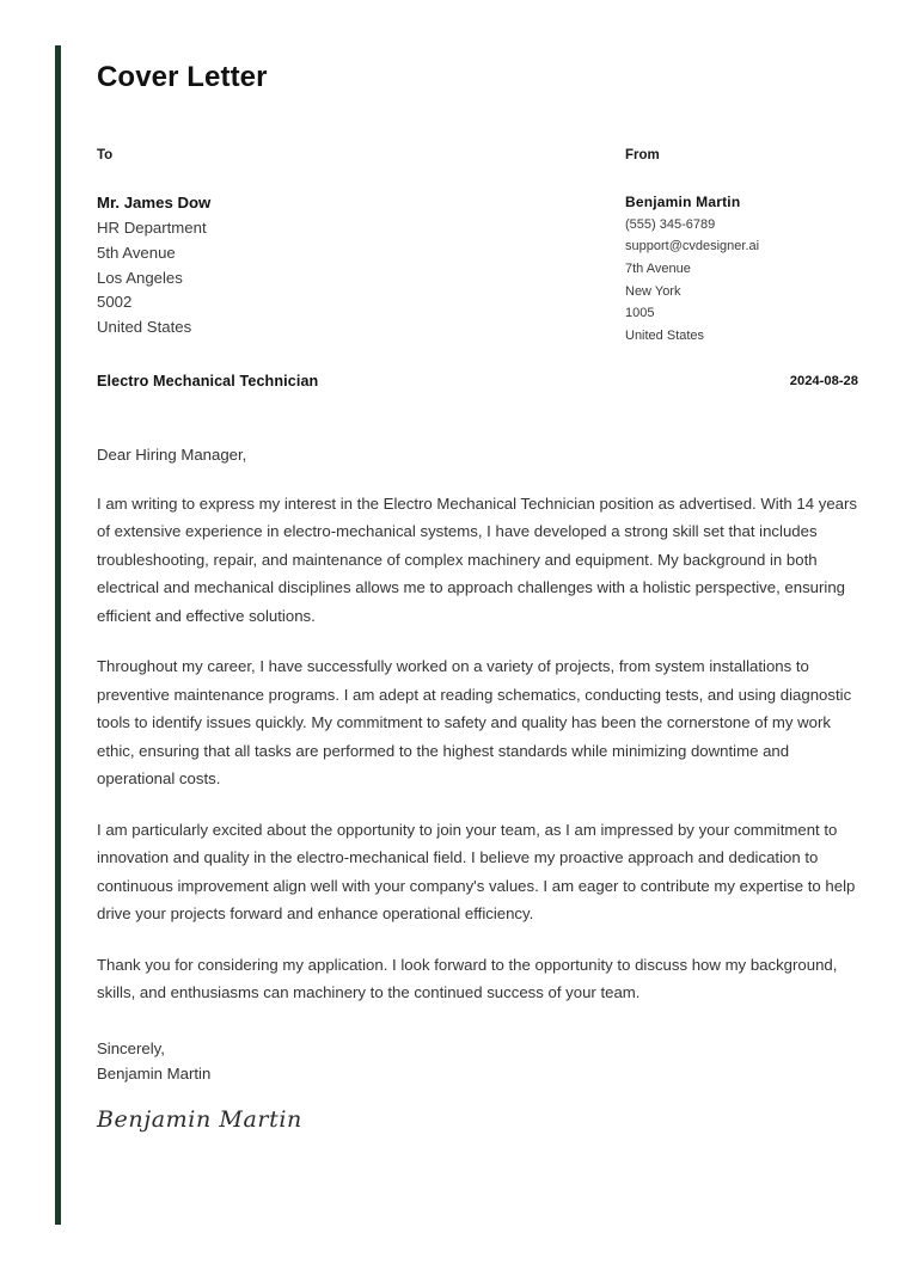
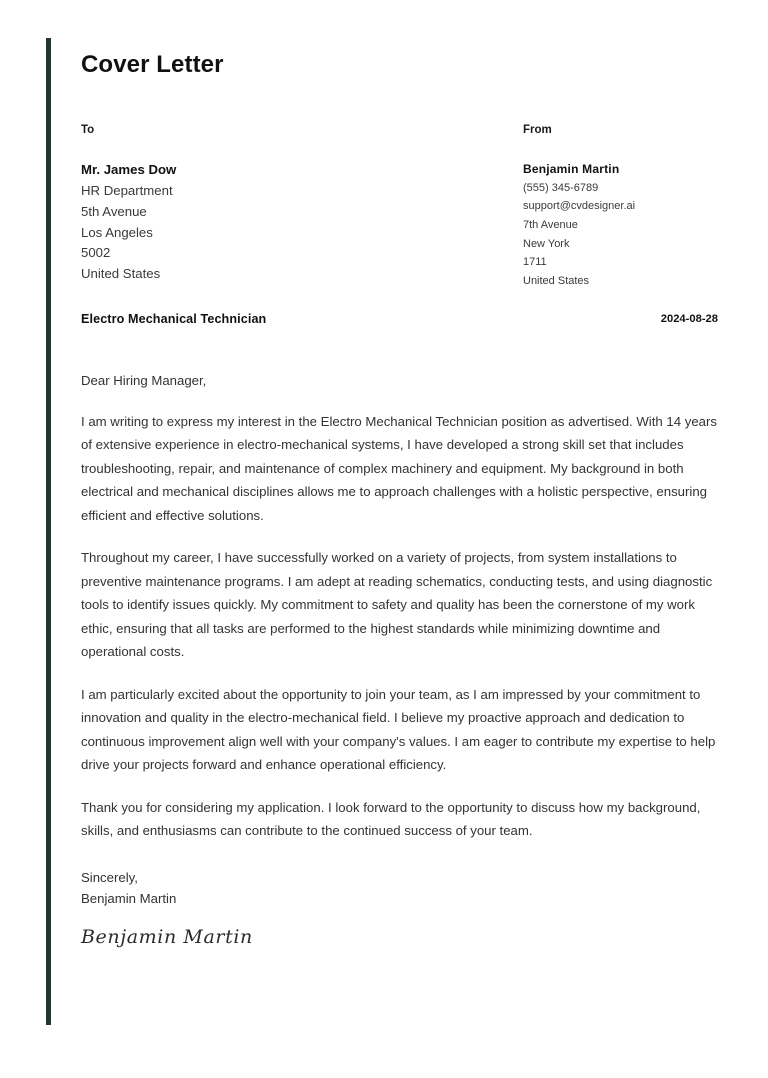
  Cover Letter
  To
  Mr. James Dow
  HR Department
  5th Avenue
  Los Angeles
  5002
  United States
  From
  Benjamin Martin
  (555) 345-6789
  support@cvdesigner.ai
  7th Avenue
  New York
- 1005
+ 1711
  United States
  Electro Mechanical Technician
  2024-08-28
  Dear Hiring Manager,
  I am writing to express my interest in the Electro Mechanical Technician position as advertised. With 14 years of extensive experience in electro-mechanical systems, I have developed a strong skill set that includes troubleshooting, repair, and maintenance of complex machinery and equipment. My background in both electrical and mechanical disciplines allows me to approach challenges with a holistic perspective, ensuring efficient and effective solutions.
  Throughout my career, I have successfully worked on a variety of projects, from system installations to preventive maintenance programs. I am adept at reading schematics, conducting tests, and using diagnostic tools to identify issues quickly. My commitment to safety and quality has been the cornerstone of my work ethic, ensuring that all tasks are performed to the highest standards while minimizing downtime and operational costs.
  I am particularly excited about the opportunity to join your team, as I am impressed by your commitment to innovation and quality in the electro-mechanical field. I believe my proactive approach and dedication to continuous improvement align well with your company's values. I am eager to contribute my expertise to help drive your projects forward and enhance operational efficiency.
- Thank you for considering my application. I look forward to the opportunity to discuss how my background, skills, and enthusiasms can machinery to the continued success of your team.
+ Thank you for considering my application. I look forward to the opportunity to discuss how my background, skills, and enthusiasms can contribute to the continued success of your team.
  Sincerely,
  Benjamin Martin
  Benjamin Martin
